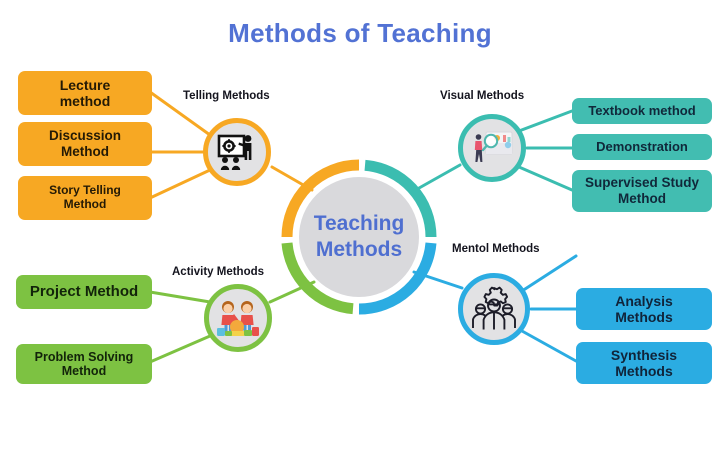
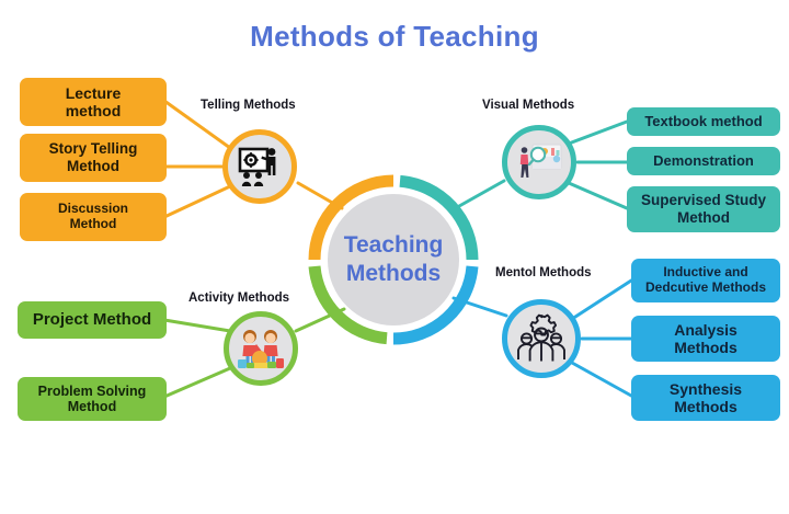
  Methods of Teaching
  Teaching
  Methods
  Telling Methods
  Lecture
  method
- Discussion
+ Story Telling
  Method
- Story Telling
+ Discussion
  Method
  Visual Methods
  Textbook method
  Demonstration
  Supervised Study
  Method
  Activity Methods
  Project Method
  Problem Solving
  Method
  Mentol Methods
+ Inductive and
+ Dedcutive Methods
  Analysis
  Methods
  Synthesis
  Methods
